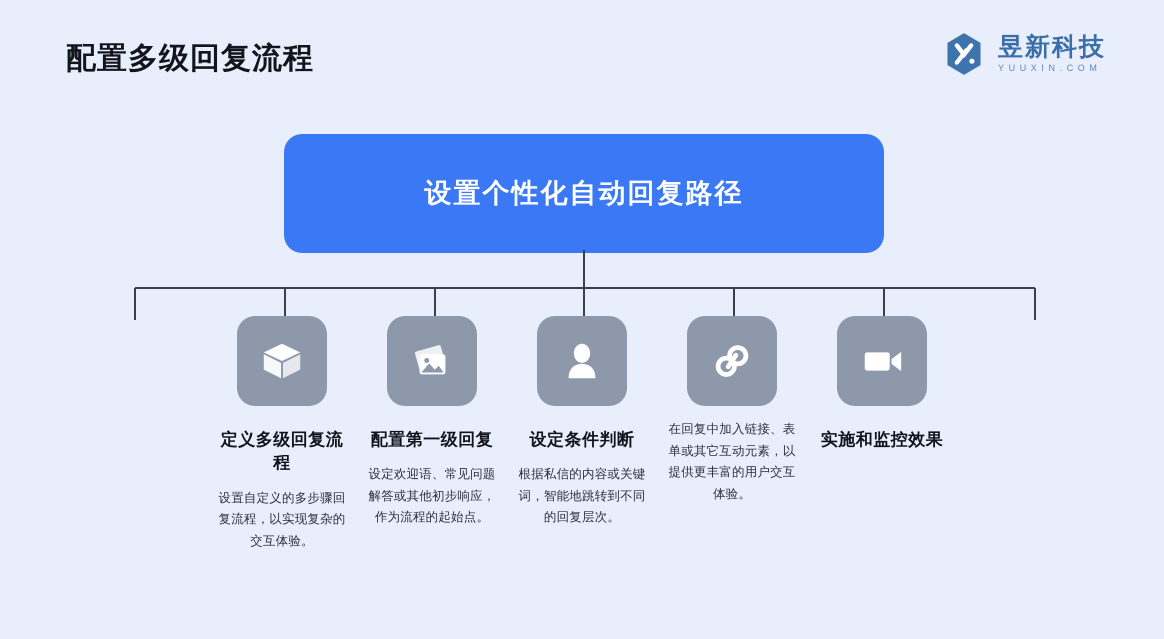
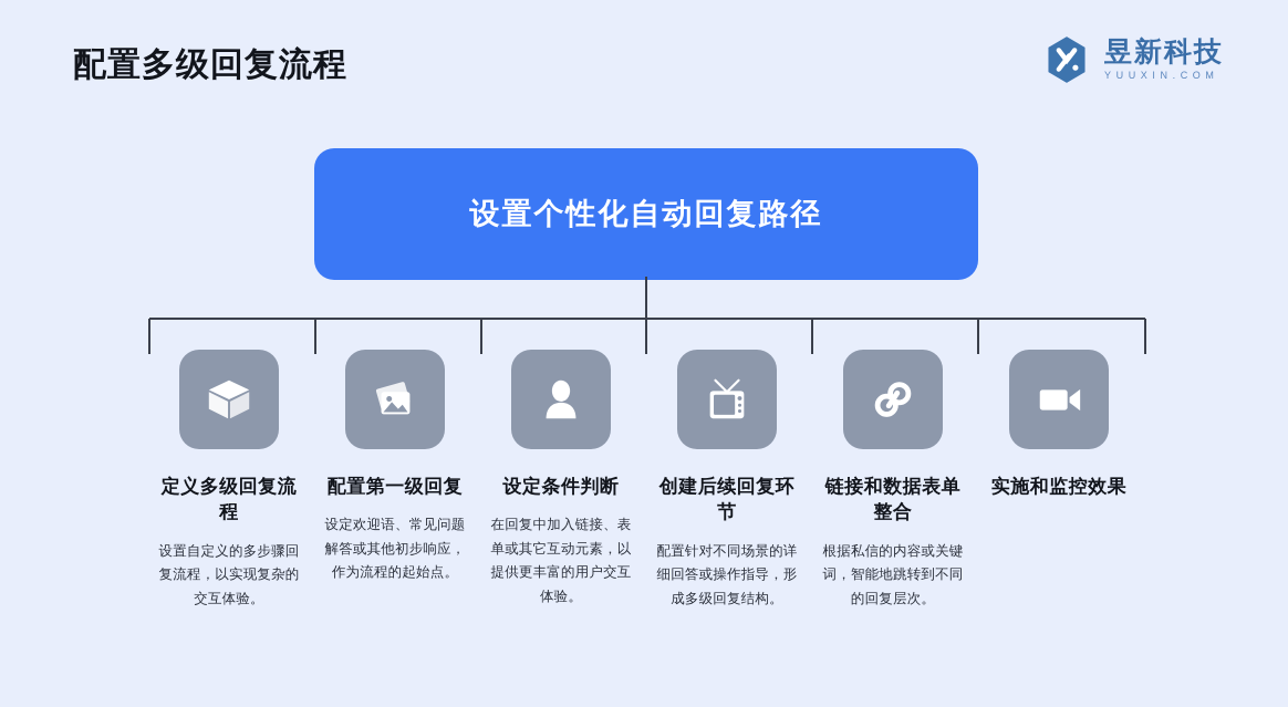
  配置多级回复流程
  昱新科技
  YUUXIN.COM
  设置个性化自动回复路径
  定义多级回复流程
  设置自定义的多步骤回复流程，以实现复杂的交互体验。
  配置第一级回复
  设定欢迎语、常见问题解答或其他初步响应，作为流程的起始点。
  设定条件判断
- 根据私信的内容或关键词，智能地跳转到不同的回复层次。
+ 在回复中加入链接、表单或其它互动元素，以提供更丰富的用户交互体验。
+ 创建后续回复环节
+ 配置针对不同场景的详细回答或操作指导，形成多级回复结构。
+ 链接和数据表单整合
- 在回复中加入链接、表单或其它互动元素，以提供更丰富的用户交互体验。
+ 根据私信的内容或关键词，智能地跳转到不同的回复层次。
  实施和监控效果
